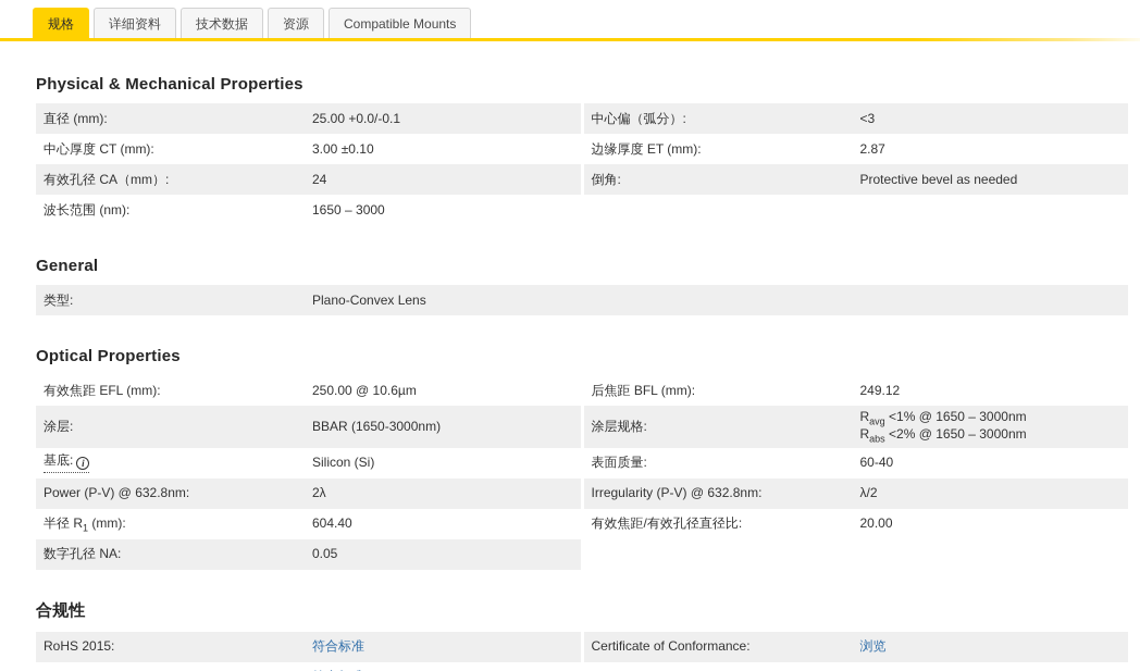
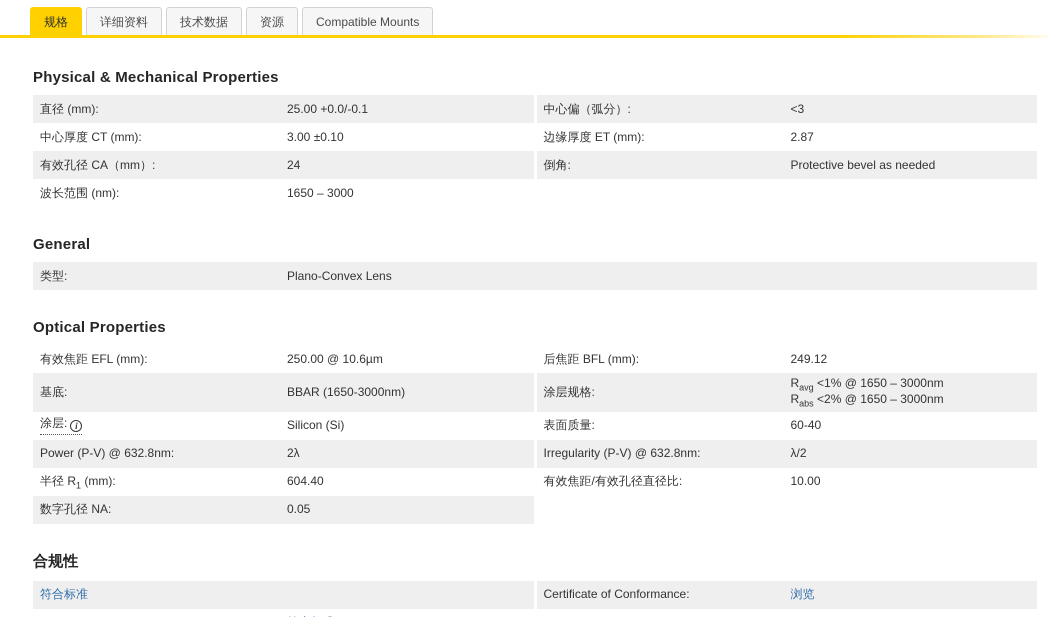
  规格
  详细资料
  技术数据
  资源
  Compatible Mounts
  Physical & Mechanical Properties
  直径 (mm):
  25.00 +0.0/-0.1
  中心偏（弧分）:
  <3
  中心厚度 CT (mm):
  3.00 ±0.10
  边缘厚度 ET (mm):
  2.87
  有效孔径 CA（mm）:
  24
  倒角:
  Protective bevel as needed
  波长范围 (nm):
  1650 – 3000
  General
  类型:
  Plano-Convex Lens
  Optical Properties
  有效焦距 EFL (mm):
  250.00 @ 10.6µm
  后焦距 BFL (mm):
  249.12
- 涂层:
+ 基底:
  BBAR (1650-3000nm)
  涂层规格:
  Ravg <1% @ 1650 – 3000nm
  Rabs <2% @ 1650 – 3000nm
- 基底: i
+ 涂层: i
  Silicon (Si)
  表面质量:
  60-40
  Power (P-V) @ 632.8nm:
  2λ
  Irregularity (P-V) @ 632.8nm:
  λ/2
  半径 R1 (mm):
  604.40
  有效焦距/有效孔径直径比:
- 20.00
+ 10.00
  数字孔径 NA:
  0.05
  合规性
- RoHS 2015:
  符合标准
  Certificate of Conformance:
  浏览
